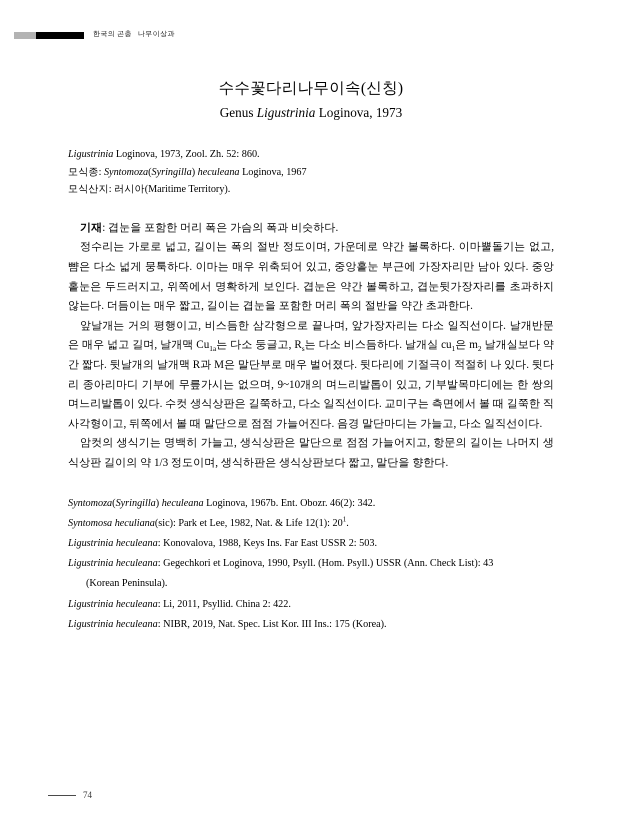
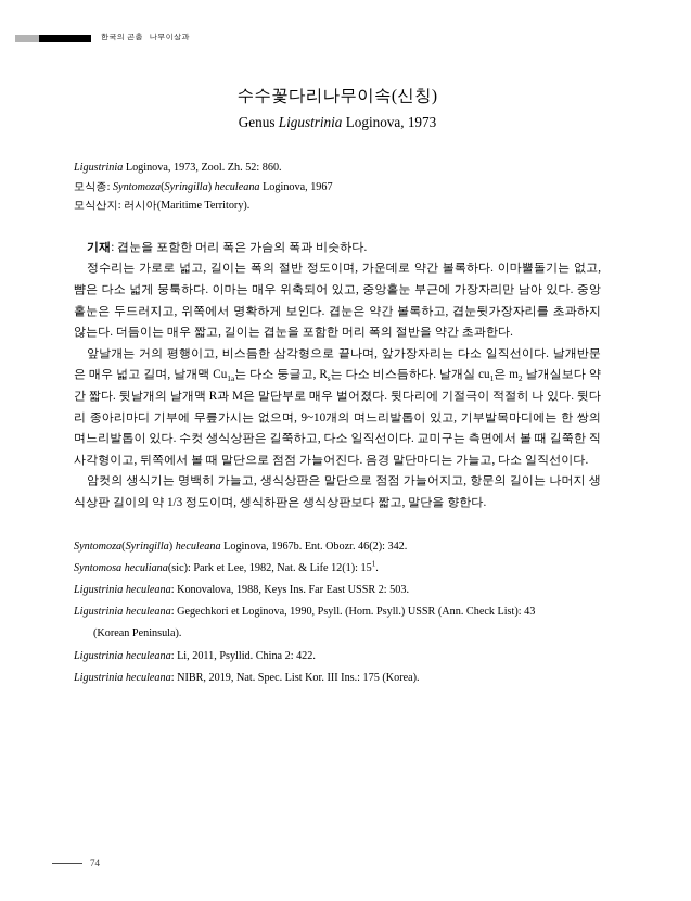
  한국의 곤충 나무이상과
  수수꽃다리나무이속(신칭)
  Genus Ligustrinia Loginova, 1973
  Ligustrinia Loginova, 1973, Zool. Zh. 52: 860.
  모식종: Syntomoza(Syringilla) heculeana Loginova, 1967
  모식산지: 러시아(Maritime Territory).
  기재: 겹눈을 포함한 머리 폭은 가슴의 폭과 비슷하다.
  정수리는 가로로 넓고, 길이는 폭의 절반 정도이며, 가운데로 약간 볼록하다. 이마뿔돌기는 없고, 뺨은 다소 넓게 뭉툭하다. 이마는 매우 위축되어 있고, 중앙홑눈 부근에 가장자리만 남아 있다. 중앙홑눈은 두드러지고, 위쪽에서 명확하게 보인다. 겹눈은 약간 볼록하고, 겹눈뒷가장자리를 초과하지 않는다. 더듬이는 매우 짧고, 길이는 겹눈을 포함한 머리 폭의 절반을 약간 초과한다.
  앞날개는 거의 평행이고, 비스듬한 삼각형으로 끝나며, 앞가장자리는 다소 일직선이다. 날개반문은 매우 넓고 길며, 날개맥 Cu1a는 다소 둥글고, Rs는 다소 비스듬하다. 날개실 cu1은 m2 날개실보다 약간 짧다. 뒷날개의 날개맥 R과 M은 말단부로 매우 벌어졌다. 뒷다리에 기절극이 적절히 나 있다. 뒷다리 종아리마디 기부에 무릎가시는 없으며, 9~10개의 며느리발톱이 있고, 기부발목마디에는 한 쌍의 며느리발톱이 있다. 수컷 생식상판은 길쭉하고, 다소 일직선이다. 교미구는 측면에서 볼 때 길쭉한 직사각형이고, 뒤쪽에서 볼 때 말단으로 점점 가늘어진다. 음경 말단마디는 가늘고, 다소 일직선이다.
  암컷의 생식기는 명백히 가늘고, 생식상판은 말단으로 점점 가늘어지고, 항문의 길이는 나머지 생식상판 길이의 약 1/3 정도이며, 생식하판은 생식상판보다 짧고, 말단을 향한다.
  Syntomoza(Syringilla) heculeana Loginova, 1967b. Ent. Obozr. 46(2): 342.
- Syntomosa heculiana(sic): Park et Lee, 1982, Nat. & Life 12(1): 201.
+ Syntomosa heculiana(sic): Park et Lee, 1982, Nat. & Life 12(1): 151.
  Ligustrinia heculeana: Konovalova, 1988, Keys Ins. Far East USSR 2: 503.
  Ligustrinia heculeana: Gegechkori et Loginova, 1990, Psyll. (Hom. Psyll.) USSR (Ann. Check List): 43
  (Korean Peninsula).
  Ligustrinia heculeana: Li, 2011, Psyllid. China 2: 422.
  Ligustrinia heculeana: NIBR, 2019, Nat. Spec. List Kor. III Ins.: 175 (Korea).
  74
